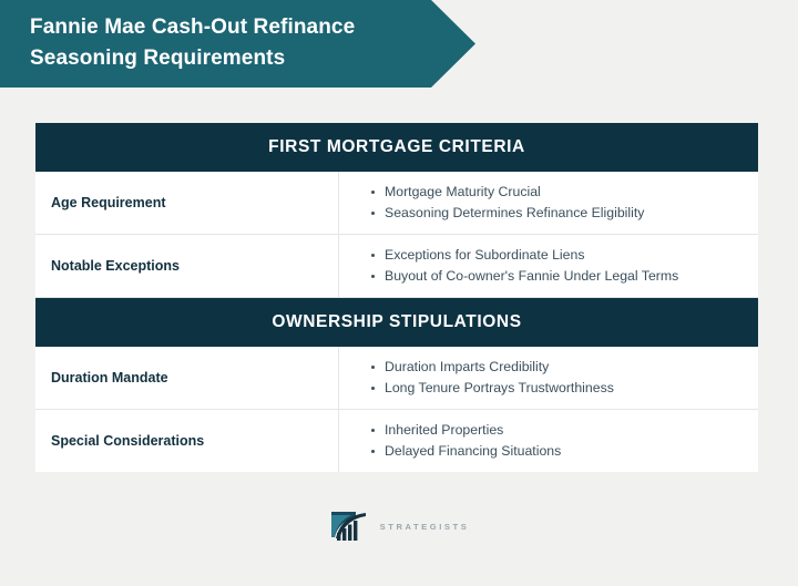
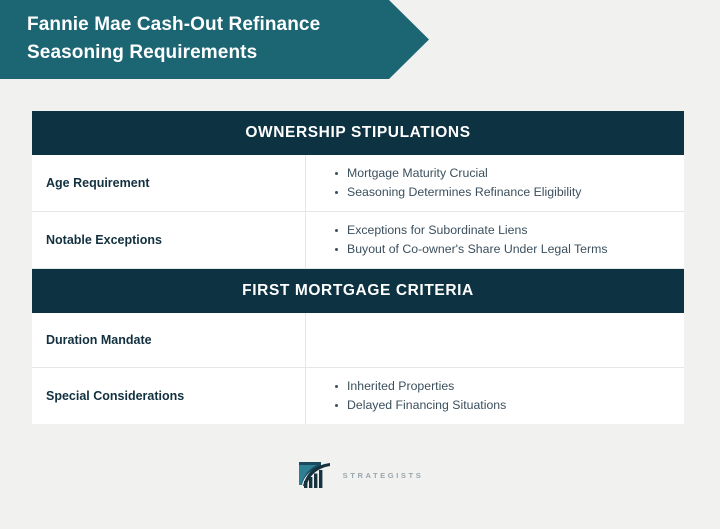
  Fannie Mae Cash-Out Refinance
  Seasoning Requirements
- FIRST MORTGAGE CRITERIA
+ OWNERSHIP STIPULATIONS
  Age Requirement
  Mortgage Maturity Crucial
  Seasoning Determines Refinance Eligibility
  Notable Exceptions
  Exceptions for Subordinate Liens
- Buyout of Co-owner's Fannie Under Legal Terms
+ Buyout of Co-owner's Share Under Legal Terms
- OWNERSHIP STIPULATIONS
+ FIRST MORTGAGE CRITERIA
  Duration Mandate
- Duration Imparts Credibility
- Long Tenure Portrays Trustworthiness
  Special Considerations
  Inherited Properties
  Delayed Financing Situations
  STRATEGISTS
